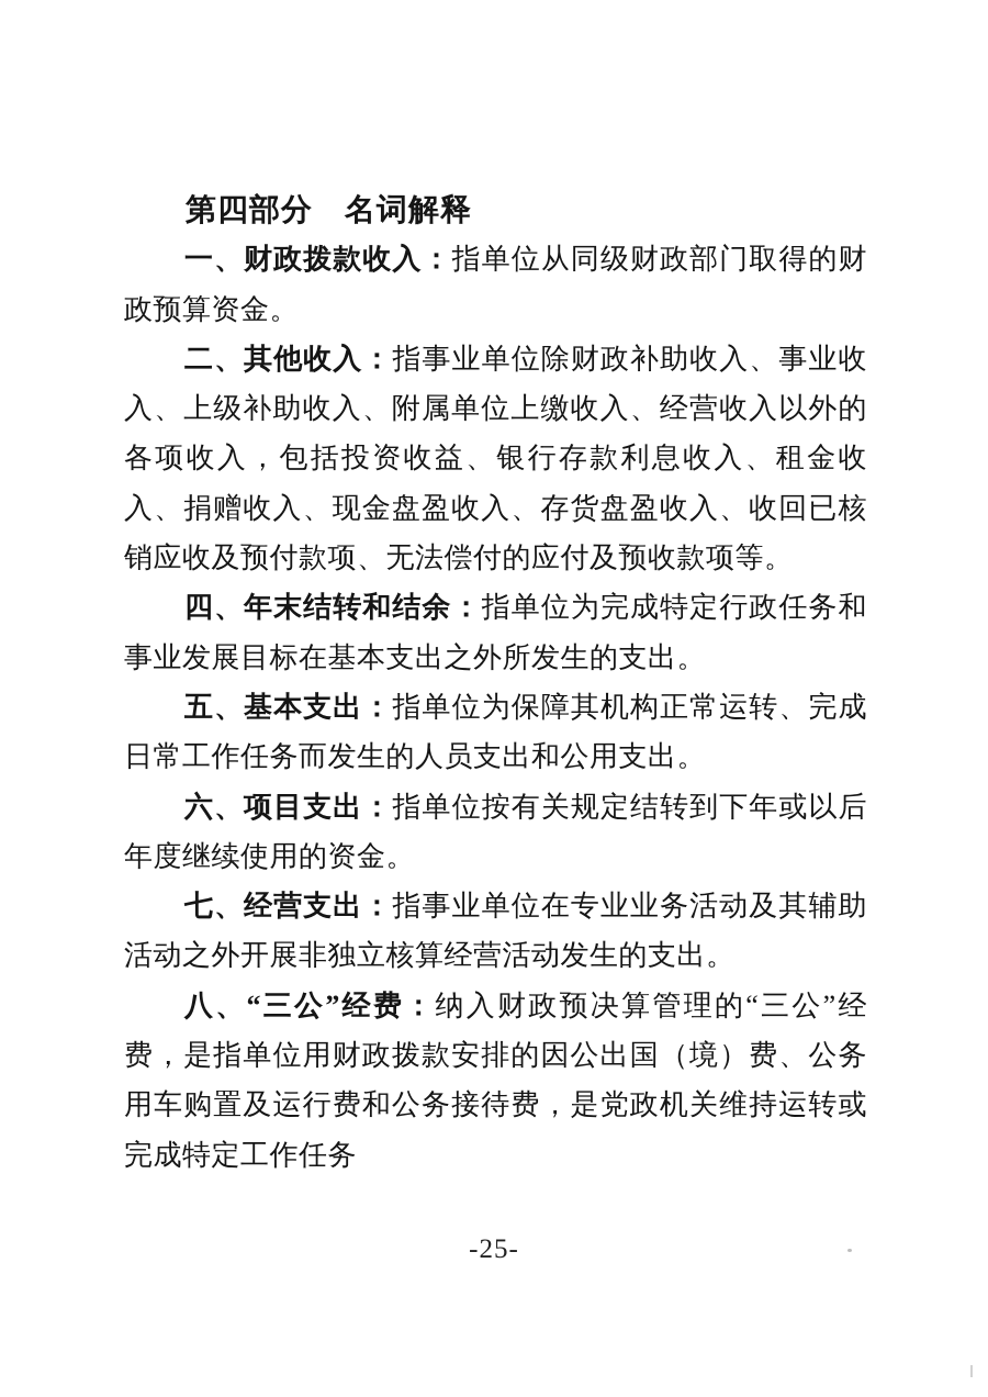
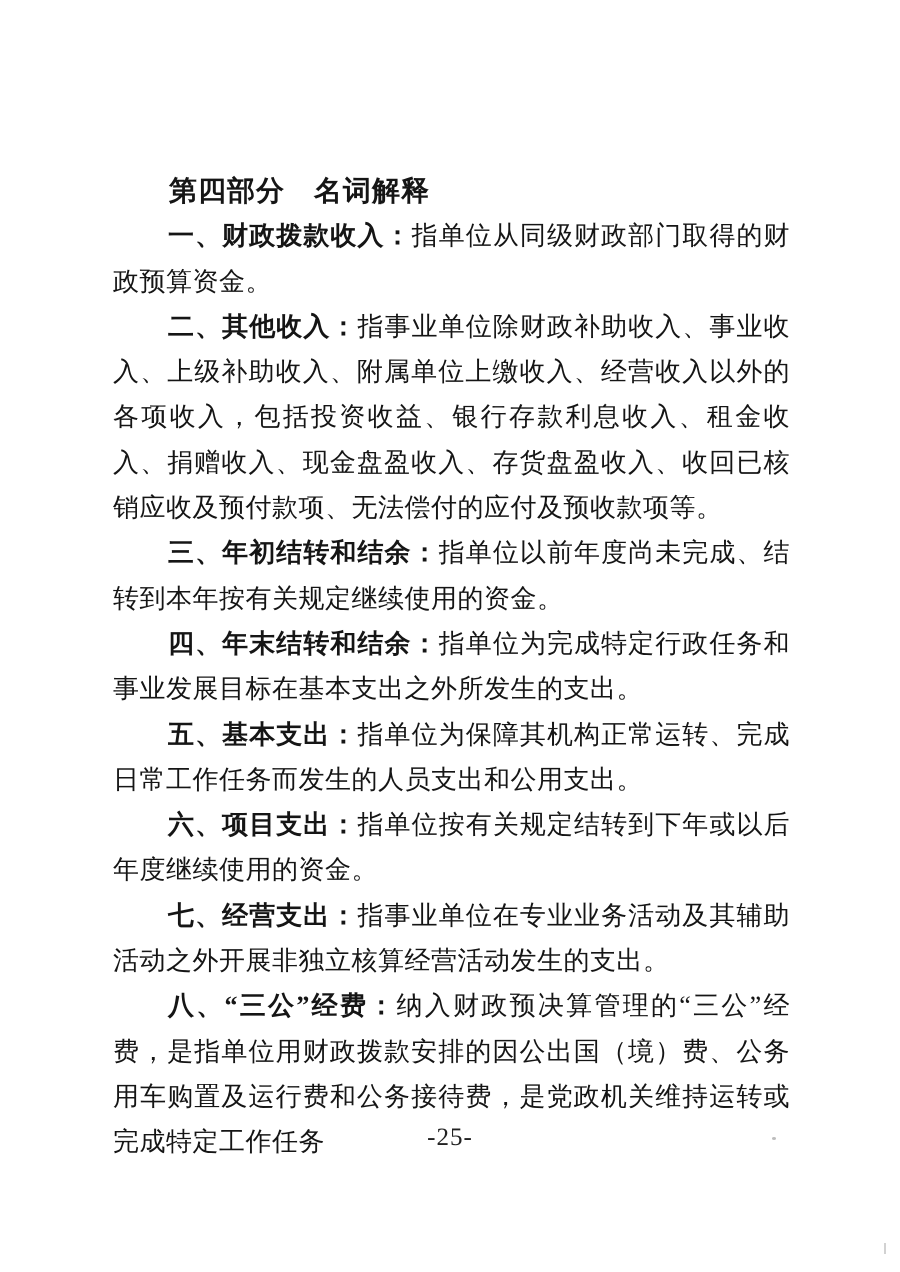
  第四部分 名词解释
  一、财政拨款收入：指单位从同级财政部门取得的财政预算资金。
  二、其他收入：指事业单位除财政补助收入、事业收入、上级补助收入、附属单位上缴收入、经营收入以外的各项收入，包括投资收益、银行存款利息收入、租金收入、捐赠收入、现金盘盈收入、存货盘盈收入、收回已核销应收及预付款项、无法偿付的应付及预收款项等。
+ 三、年初结转和结余：指单位以前年度尚未完成、结转到本年按有关规定继续使用的资金。
  四、年末结转和结余：指单位为完成特定行政任务和事业发展目标在基本支出之外所发生的支出。
  五、基本支出：指单位为保障其机构正常运转、完成日常工作任务而发生的人员支出和公用支出。
  六、项目支出：指单位按有关规定结转到下年或以后年度继续使用的资金。
  七、经营支出：指事业单位在专业业务活动及其辅助活动之外开展非独立核算经营活动发生的支出。
  八、“三公”经费：纳入财政预决算管理的“三公”经费，是指单位用财政拨款安排的因公出国（境）费、公务用车购置及运行费和公务接待费，是党政机关维持运转或完成特定工作任务
  -25-
